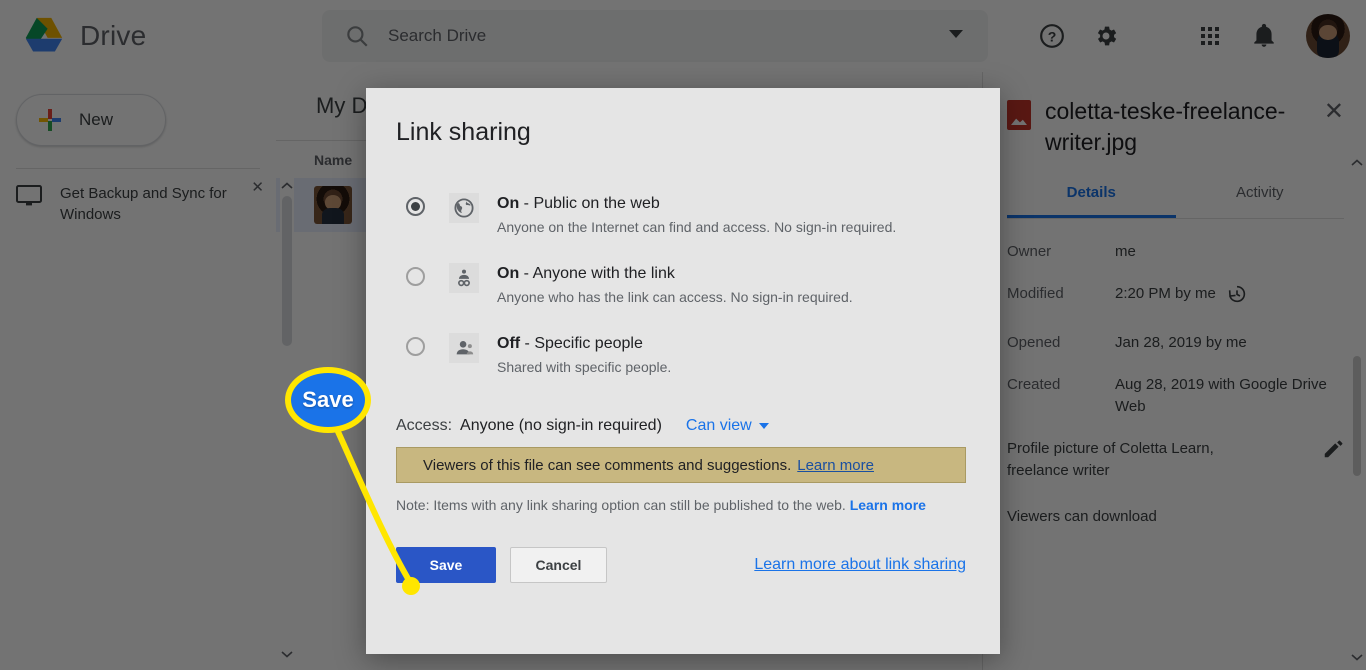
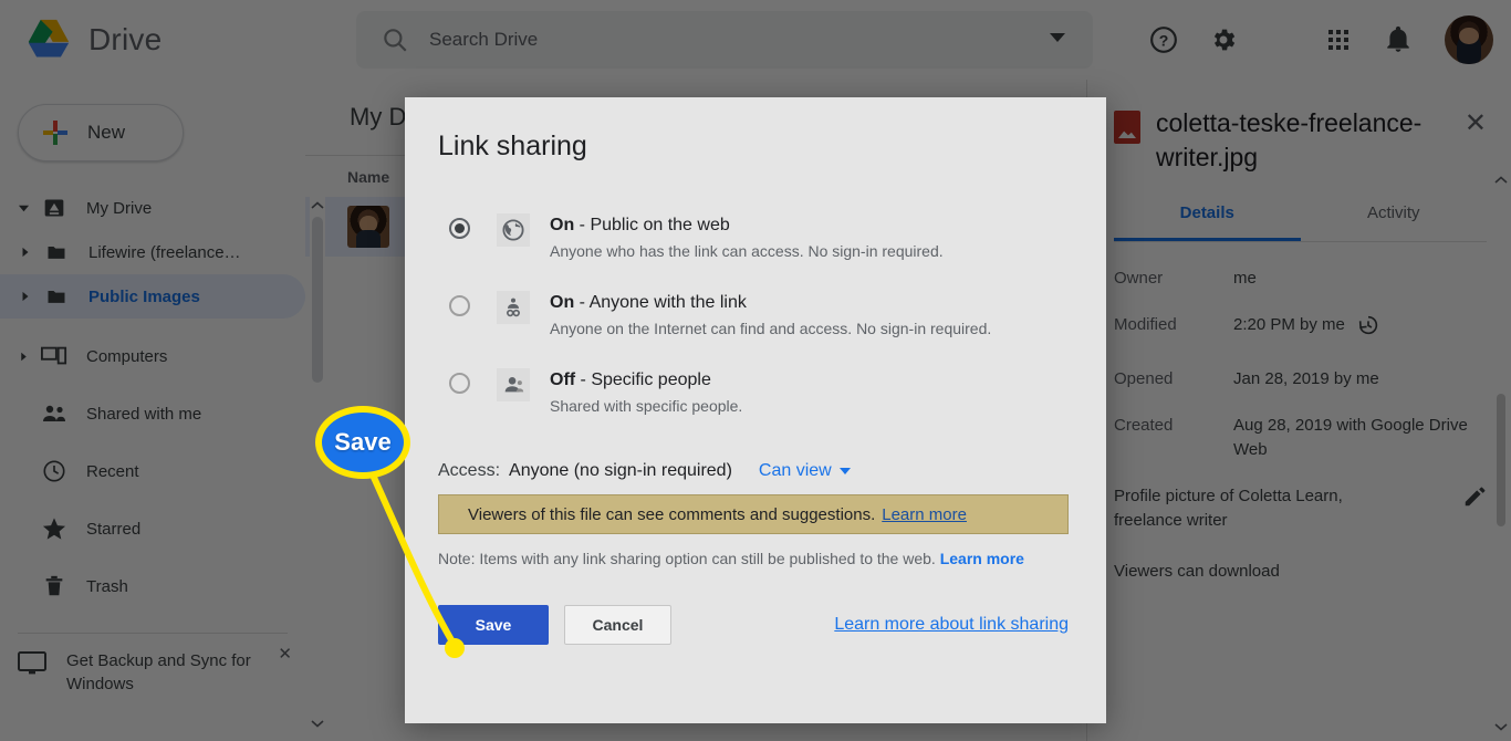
  Drive
  Search Drive
  ?
  New
+ My Drive
+ Lifewire (freelance…
+ Public Images
+ Computers
+ Shared with me
+ Recent
+ Starred
+ Trash
  Get Backup and Sync for Windows
  ✕
  Name
  coletta-teske-freelance-writer.jpg
  ✕
  Details
  Activity
  Owner
  me
  Modified
  2:20 PM by me
  Opened
  Jan 28, 2019 by me
  Created
  Aug 28, 2019 with Google Drive Web
  Profile picture of Coletta Learn, freelance writer
  Viewers can download
  Link sharing
  On - Public on the web
- Anyone on the Internet can find and access. No sign-in required.
+ Anyone who has the link can access. No sign-in required.
  On - Anyone with the link
- Anyone who has the link can access. No sign-in required.
+ Anyone on the Internet can find and access. No sign-in required.
  Off - Specific people
  Shared with specific people.
  Access:
  Anyone (no sign-in required)
  Can view
  Viewers of this file can see comments and suggestions.
  Learn more
  Note: Items with any link sharing option can still be published to the web. Learn more
  Save
  Cancel
  Learn more about link sharing
  Save
